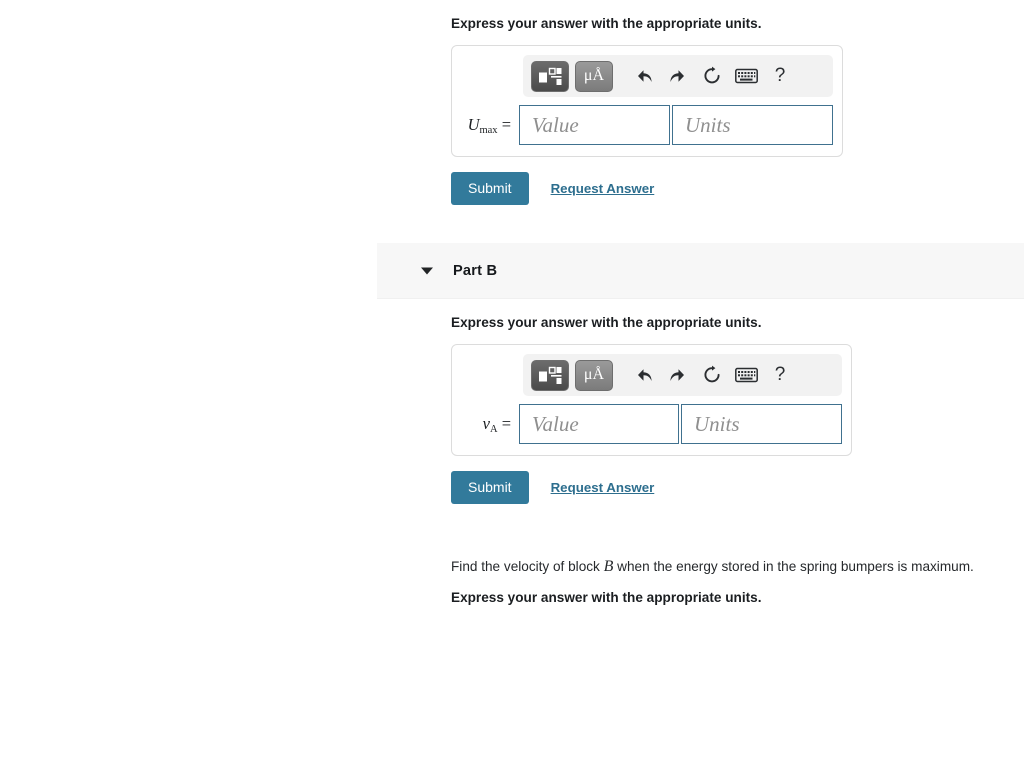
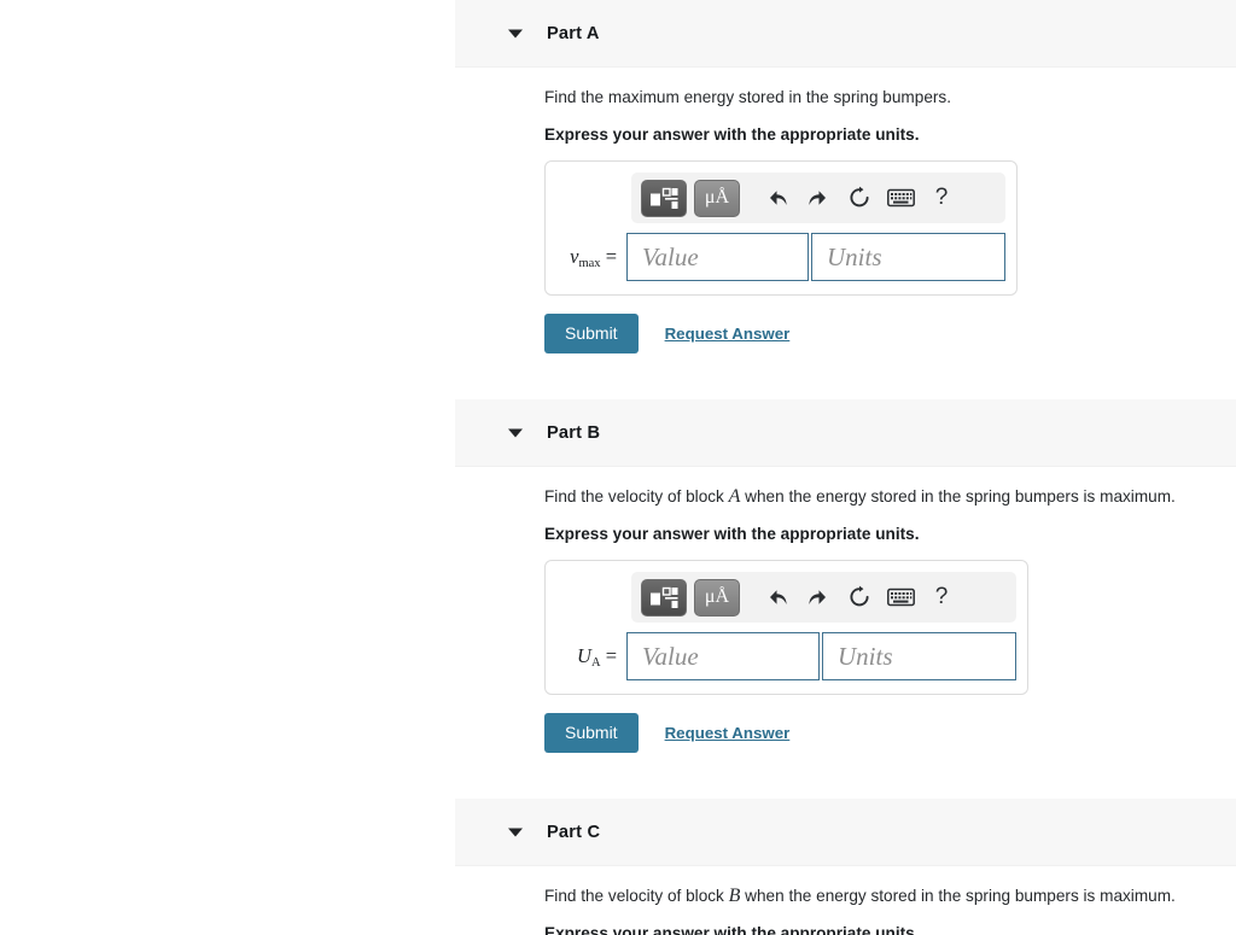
+ Part A
+ Find the maximum energy stored in the spring bumpers.
  Express your answer with the appropriate units.
  μÅ
  ?
- Umax =
+ vmax =
  Value
  Units
  Submit
  Request Answer
  Part B
+ Find the velocity of block A when the energy stored in the spring bumpers is maximum.
  Express your answer with the appropriate units.
  μÅ
  ?
- vA =
+ UA =
  Value
  Units
  Submit
  Request Answer
+ Part C
  Find the velocity of block B when the energy stored in the spring bumpers is maximum.
  Express your answer with the appropriate units.
